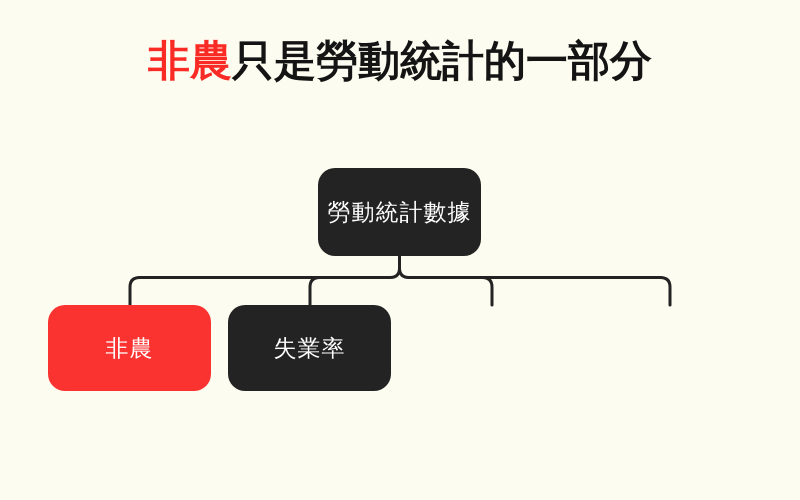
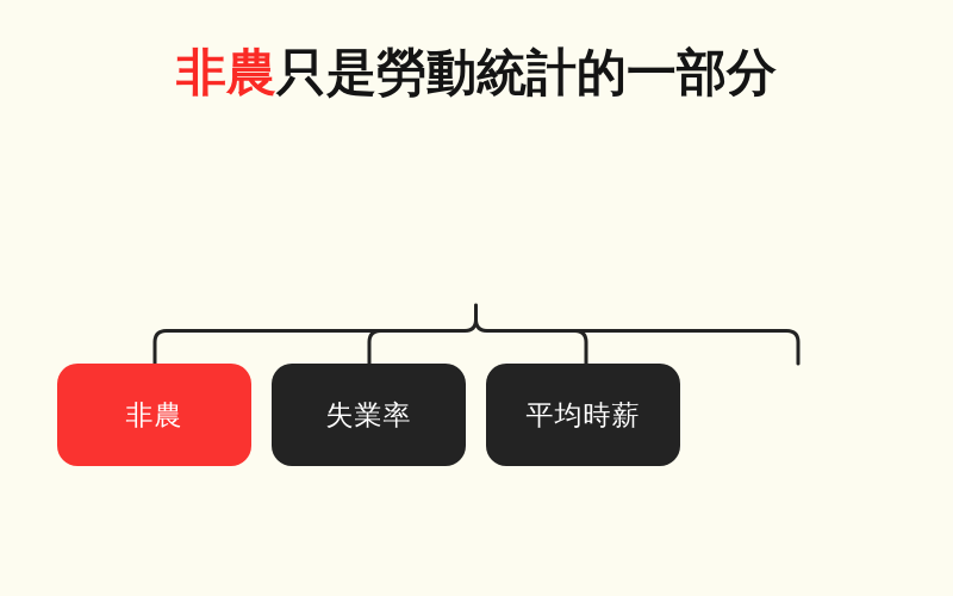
  非農只是勞動統計的一部分
- 勞動統計數據
  非農
  失業率
+ 平均時薪
